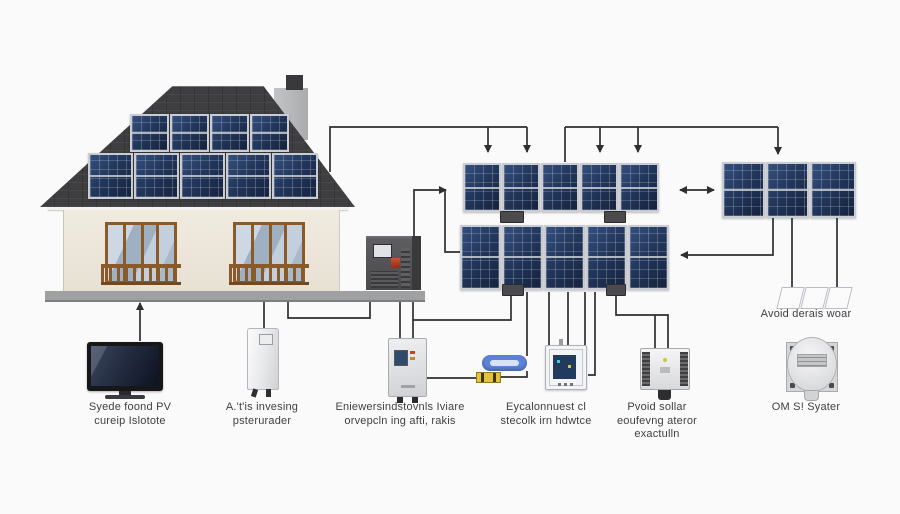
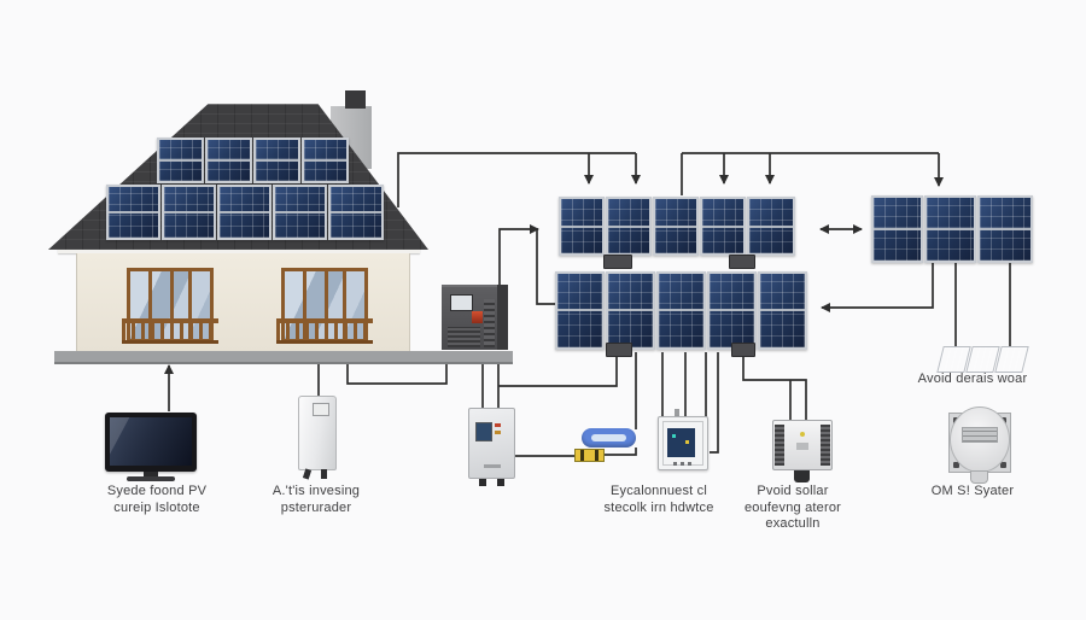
  Avoid derais woar
  Syede foond PV
  cureip Islotote
  A.'t'is invesing
  psterurader
- Eniewersindstovnls Iviare
- orvepcln ing afti, rakis
  Eycalonnuest cl
  stecolk irn hdwtce
  Pvoid sollar
  eoufevng ateror
  exactulln
  OM S! Syater
